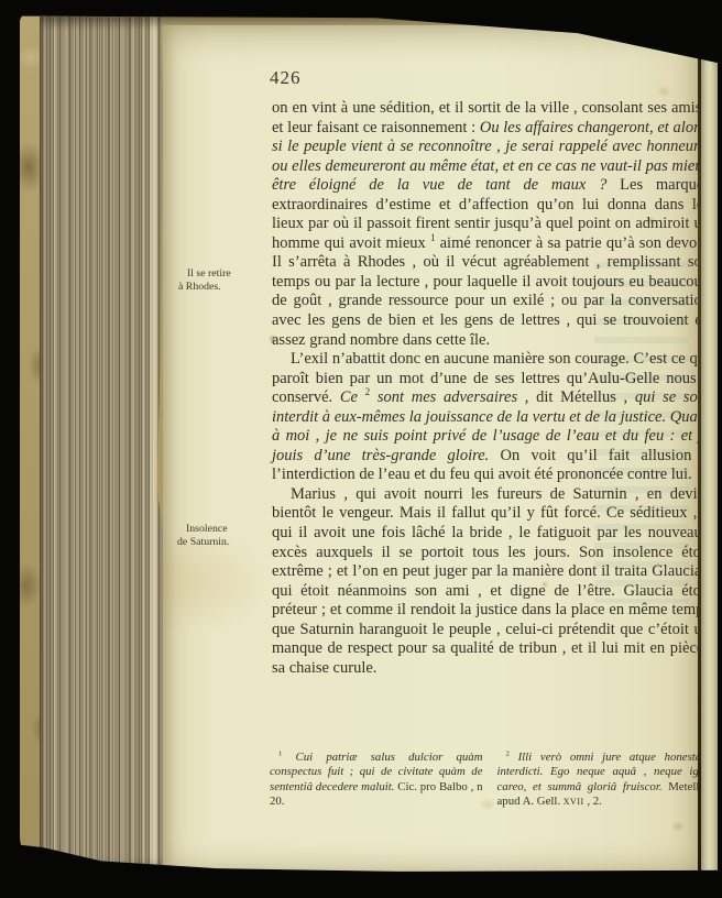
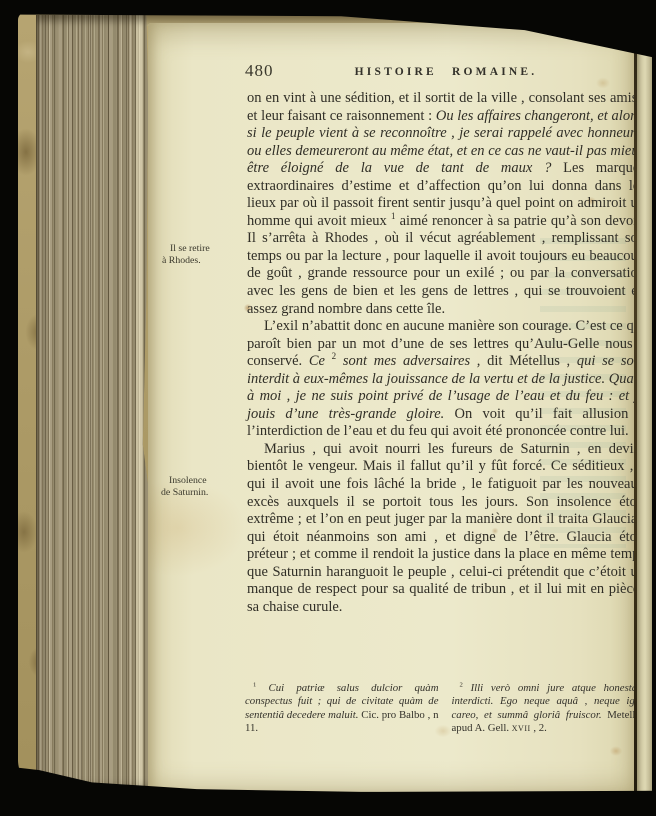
- 426
+ 480
+ HISTOIRE ROMAINE.
  Il se retire
  à Rhodes.
  Insolence
  de Saturnin.
  on en vint à une sédition, et il sortit de la ville , consolant ses ami et leur faisant ce raisonnement : Ou les affaires changeront, et alor si le peuple vient à se reconnoître , je serai rappelé avec honneur ou elles demeureront au même état, et en ce cas ne vaut-il pas mie être éloigné de la vue de tant de maux ? Les marqu extraordinaires d’estime et d’affection qu’on lui donna dans l lieux par où il passoit firent sentir jusqu’à quel point on admiroit homme qui avoit mieux 1 aimé renoncer à sa patrie qu’à son devo Il s’arrêta à Rhodes , où il vécut agréablement , remplissant s temps ou par la lecture , pour laquelle il avoit toujours eu beauco de goût , grande ressource pour un exilé ; ou par la conversati avec les gens de bien et les gens de lettres , qui se trouvoient assez grand nombre dans cette île.
  L’exil n’abattit donc en aucune manière son courage. C’est ce q paroît bien par un mot d’une de ses lettres qu’Aulu-Gelle nous conservé. Ce 2 sont mes adversaires , dit Métellus , qui se so interdit à eux-mêmes la jouissance de la vertu et de la justice. Qua à moi , je ne suis point privé de l’usage de l’eau et du feu : et jouis d’une très-grande gloire. On voit qu’il fait allusion l’interdiction de l’eau et du feu qui avoit été prononcée contre lui.
  Marius , qui avoit nourri les fureurs de Saturnin , en devi bientôt le vengeur. Mais il fallut qu’il y fût forcé. Ce séditieux , qui il avoit une fois lâché la bride , le fatiguoit par les nouvea excès auxquels il se portoit tous les jours. Son insolence ét extrême ; et l’on en peut juger par la manière dont il traita Glauci qui étoit néanmoins son ami , et digne de l’être. Glaucia ét préteur ; et comme il rendoit la justice dans la place en même tem que Saturnin haranguoit le peuple , celui-ci prétendit que c’étoit manque de respect pour sa qualité de tribun , et il lui mit en pièc sa chaise curule.
- Cui patriæ salus dulcior quàm conspectus fuit ; qui de civitate quàm de sententiâ decedere maluit. Cic. pro Balbo , n 20.
+ Cui patriæ salus dulcior quàm conspectus fuit ; qui de civitate quàm de sententiâ decedere maluit. Cic. pro Balbo , n 11.
  Illi verò omni jure atque honest interdicti. Ego neque aquâ , neque ig careo, et summâ gloriâ fruiscor. Metel apud A. Gell. xvii , 2.
